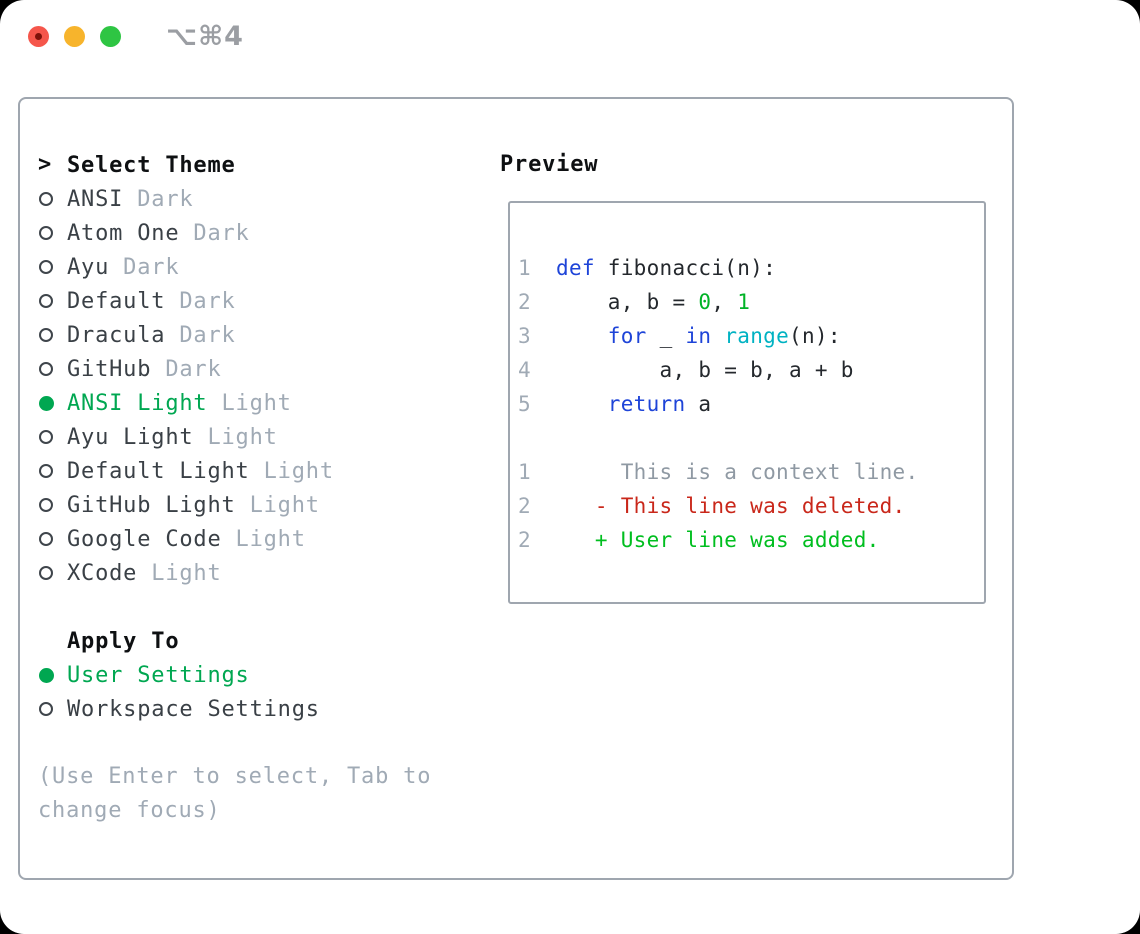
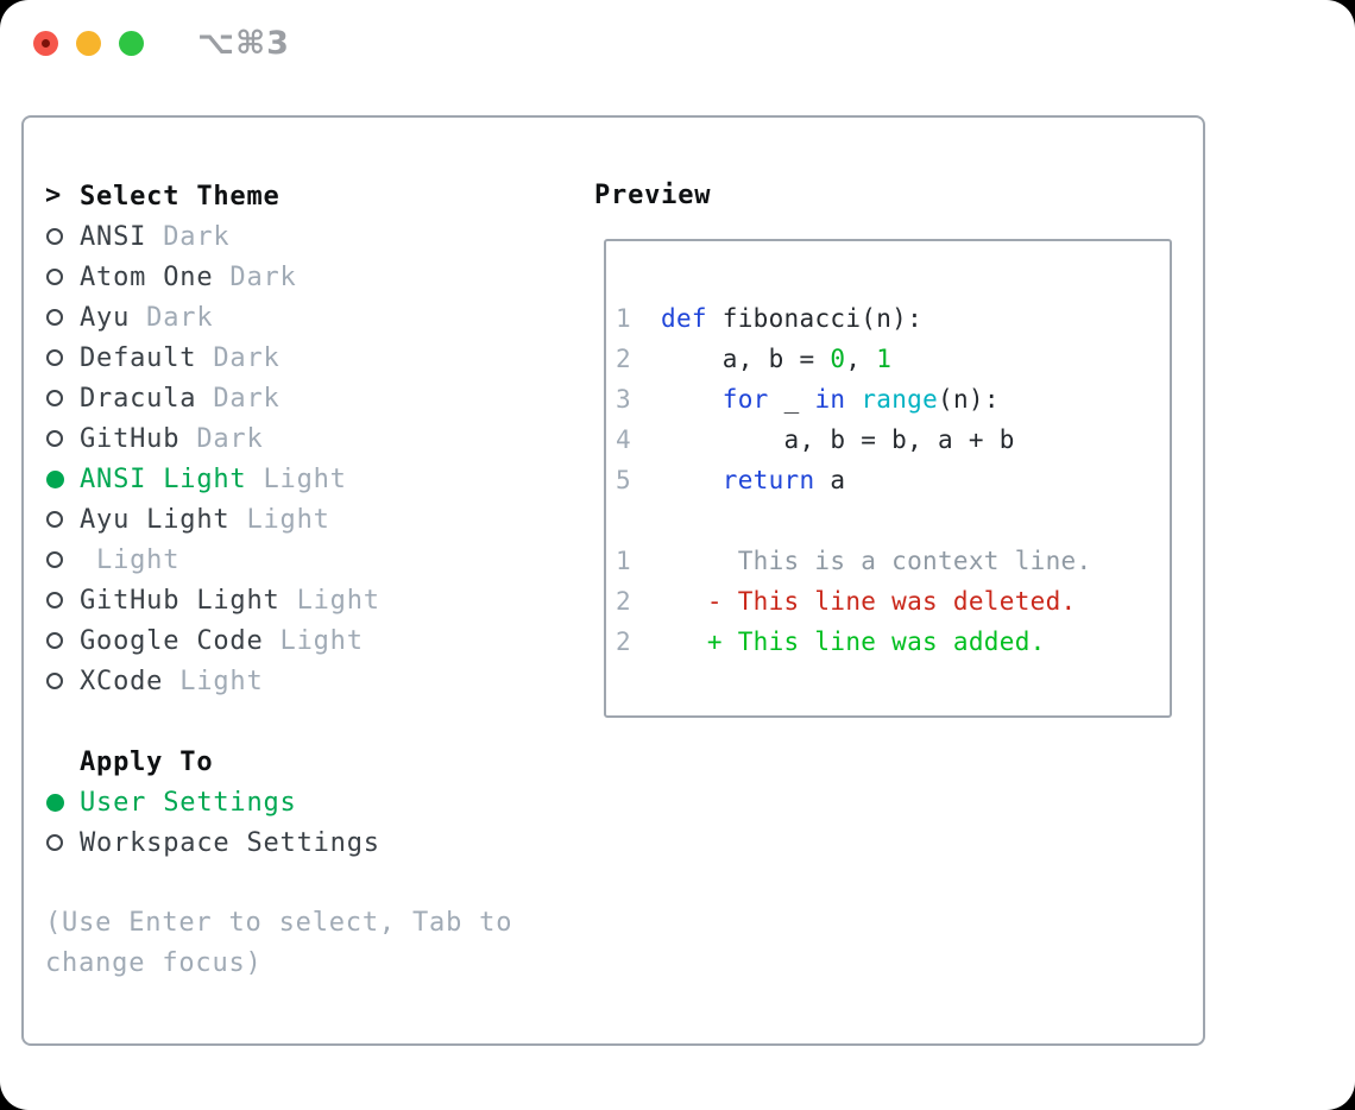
- ⌥⌘4
+ ⌥⌘3
  >
  Select Theme
  ANSI
  Dark
  Atom One
  Dark
  Ayu
  Dark
  Default
  Dark
  Dracula
  Dark
  GitHub
  Dark
  ANSI Light
  Light
  Ayu Light
  Light
- Default Light
  Light
  GitHub Light
  Light
  Google Code
  Light
  XCode
  Light
  Apply To
  User Settings
  Workspace Settings
  (Use Enter to select, Tab to change focus)
  Preview
  1
  def fibonacci(n):
  2
  a, b = 0, 1
  3
  for _ in range(n):
  4
  a, b = b, a + b
  5
  return a
  1
  This is a context line.
  2
  - This line was deleted.
  2
- + User line was added.
+ + This line was added.
